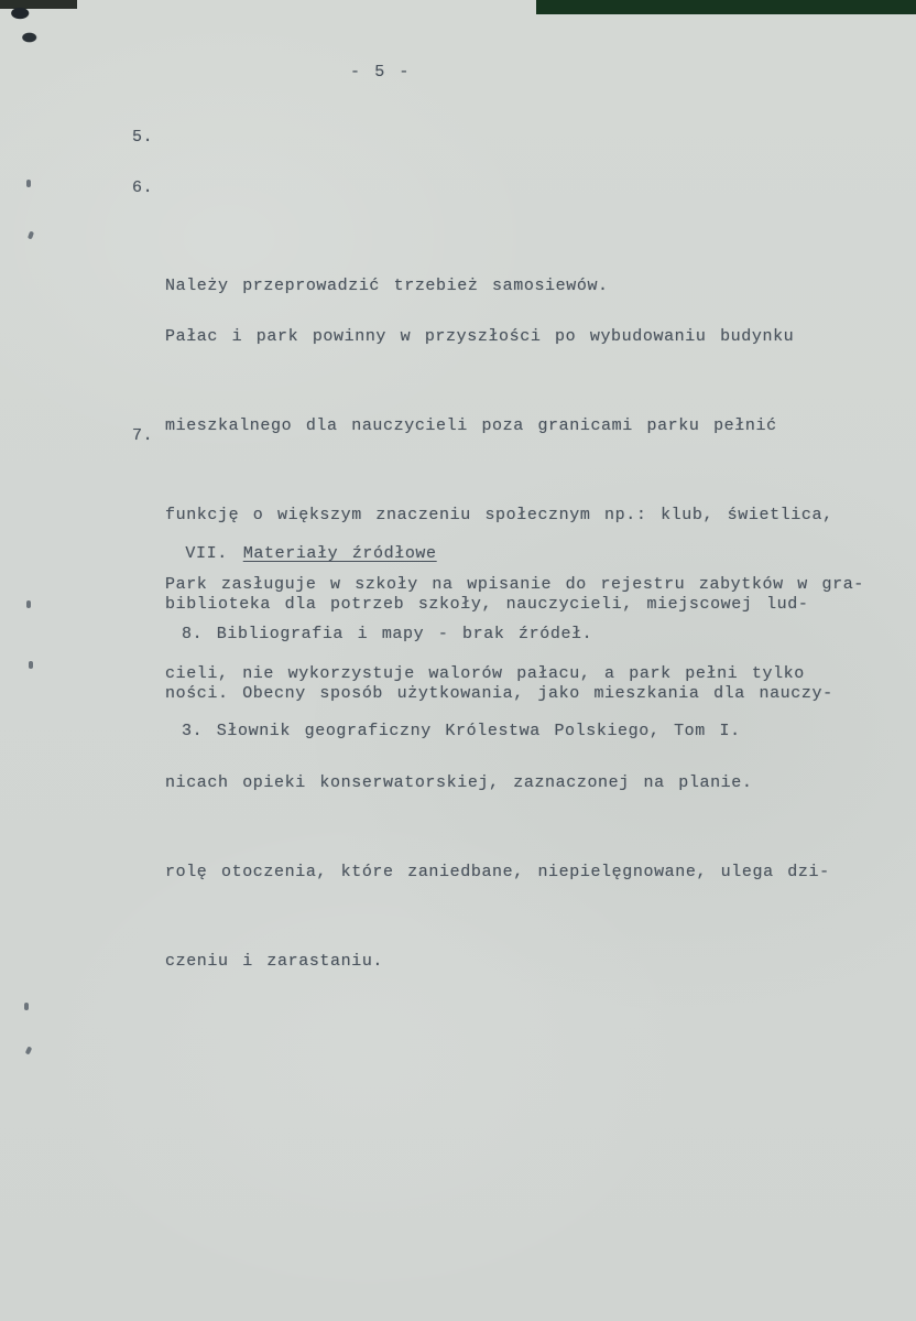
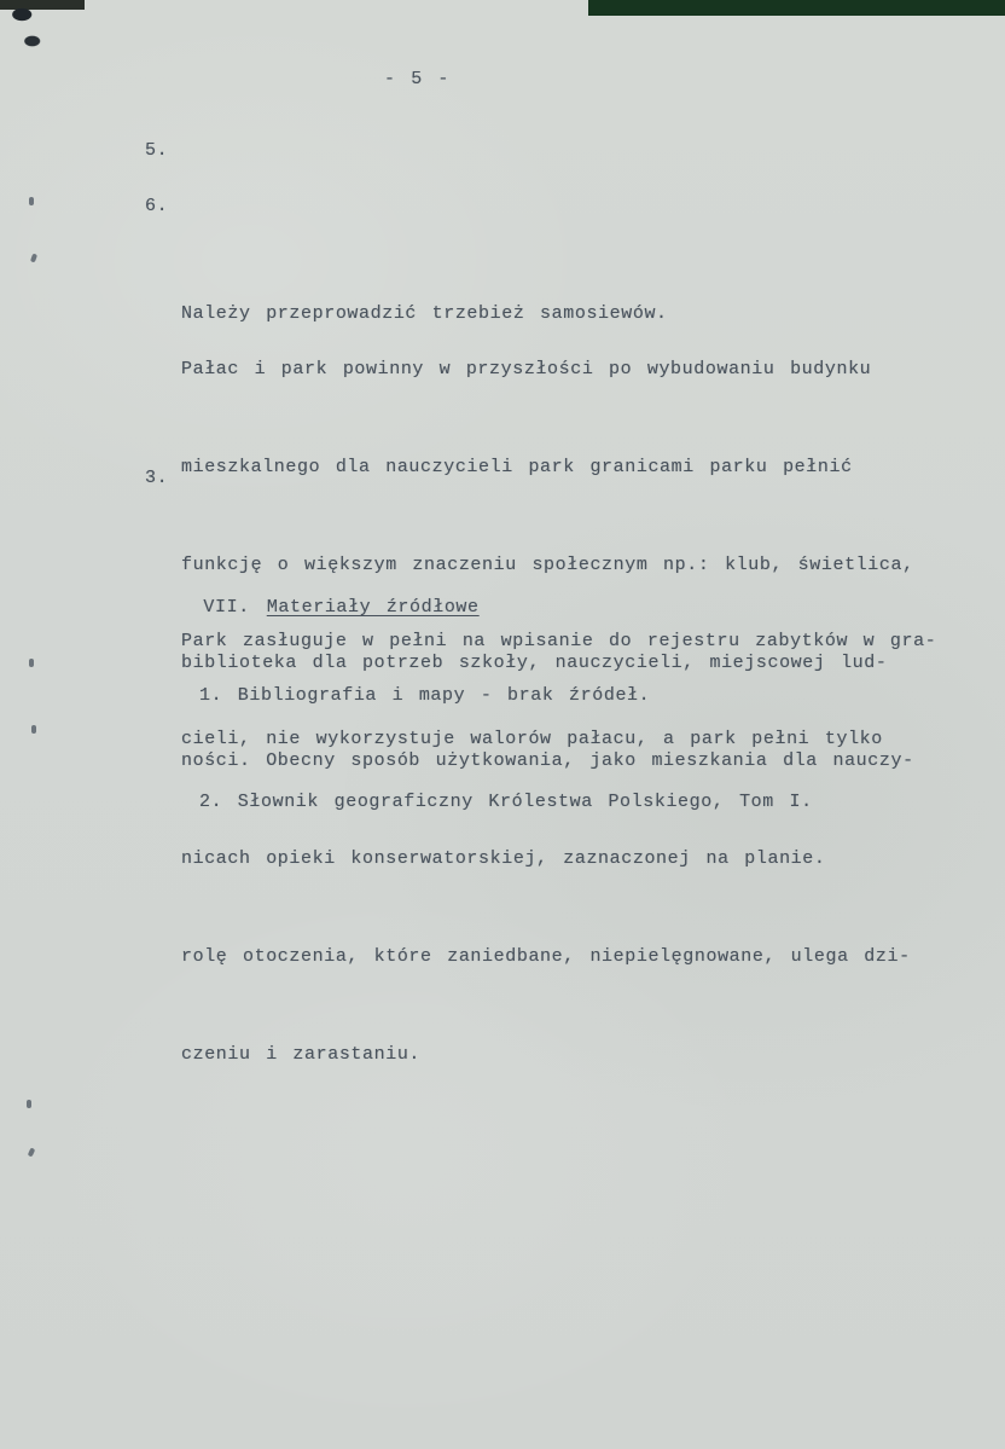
  - 5 -
  5.
  Należy przeprowadzić trzebież samosiewów.
  6.
  Pałac i park powinny w przyszłości po wybudowaniu budynku
- mieszkalnego dla nauczycieli poza granicami parku pełnić
+ mieszkalnego dla nauczycieli park granicami parku pełnić
  funkcję o większym znaczeniu społecznym np.: klub, świetlica,
  biblioteka dla potrzeb szkoły, nauczycieli, miejscowej lud-
  ności. Obecny sposób użytkowania, jako mieszkania dla nauczy-
  nicach opieki konserwatorskiej, zaznaczonej na planie.
  rolę otoczenia, które zaniedbane, niepielęgnowane, ulega dzi-
  czeniu i zarastaniu.
- 7.
+ 3.
- Park zasługuje w szkoły na wpisanie do rejestru zabytków w gra-
+ Park zasługuje w pełni na wpisanie do rejestru zabytków w gra-
  cieli, nie wykorzystuje walorów pałacu, a park pełni tylko
  VII. Materiały źródłowe
- 8. Bibliografia i mapy - brak źródeł.
+ 1. Bibliografia i mapy - brak źródeł.
- 3. Słownik geograficzny Królestwa Polskiego, Tom I.
+ 2. Słownik geograficzny Królestwa Polskiego, Tom I.
